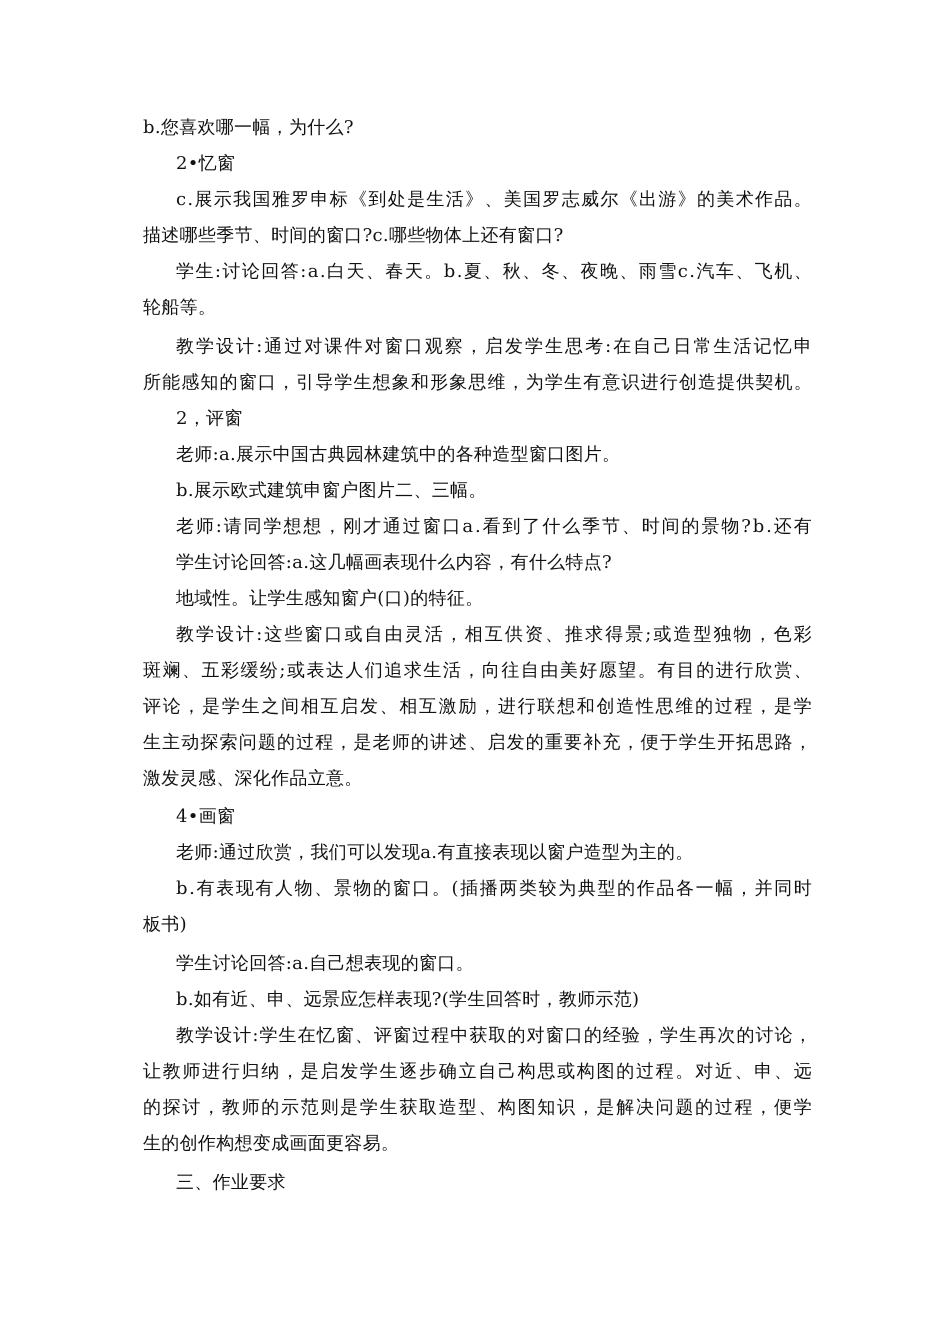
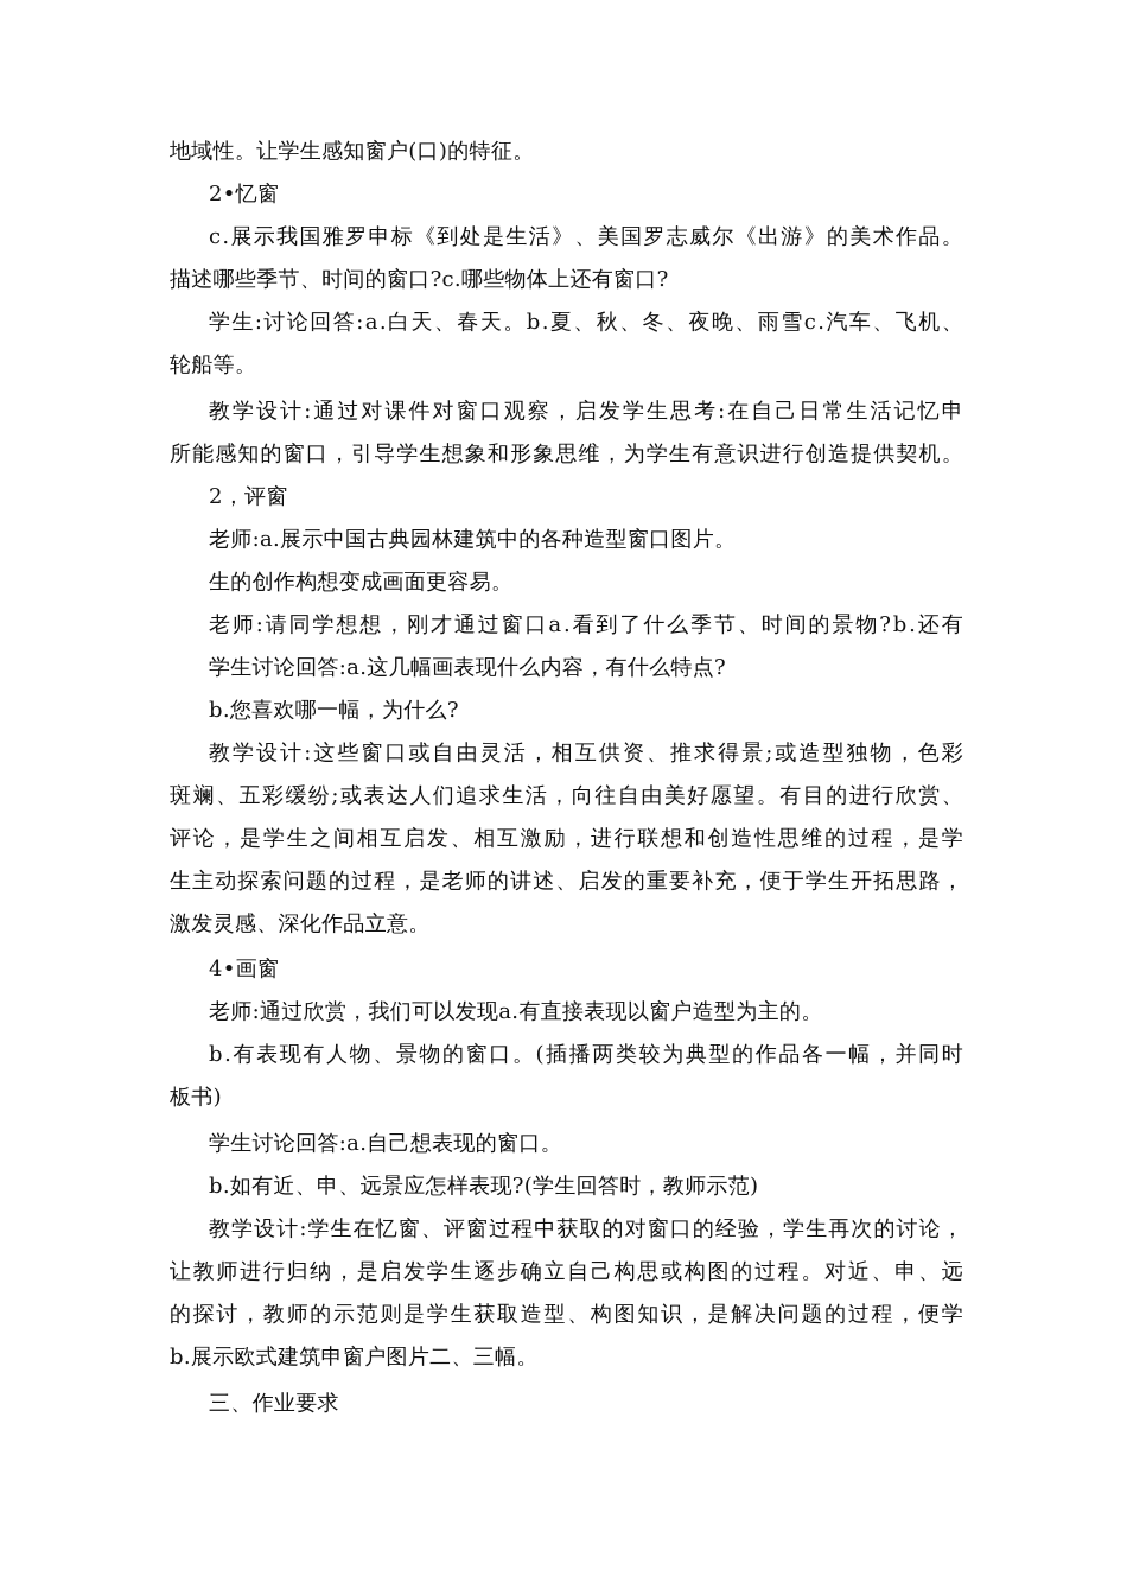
- b.您喜欢哪一幅，为什么?
+ 地域性。让学生感知窗户(口)的特征。
  2•忆窗
  c.展示我国雅罗申标《到处是生活》、美国罗志威尔《出游》的美术作品。
  描述哪些季节、时间的窗口?c.哪些物体上还有窗口?
  学生:讨论回答:a.白天、春天。b.夏、秋、冬、夜晚、雨雪c.汽车、飞机、
  轮船等。
  教学设计:通过对课件对窗口观察，启发学生思考:在自己日常生活记忆申
  所能感知的窗口，引导学生想象和形象思维，为学生有意识进行创造提供契机。
  2，评窗
  老师:a.展示中国古典园林建筑中的各种造型窗口图片。
- b.展示欧式建筑申窗户图片二、三幅。
+ 生的创作构想变成画面更容易。
  老师:请同学想想，刚才通过窗口a.看到了什么季节、时间的景物?b.还有
  学生讨论回答:a.这几幅画表现什么内容，有什么特点?
- 地域性。让学生感知窗户(口)的特征。
+ b.您喜欢哪一幅，为什么?
  教学设计:这些窗口或自由灵活，相互供资、推求得景;或造型独物，色彩
  斑斓、五彩缓纷;或表达人们追求生活，向往自由美好愿望。有目的进行欣赏、
  评论，是学生之间相互启发、相互激励，进行联想和创造性思维的过程，是学
  生主动探索问题的过程，是老师的讲述、启发的重要补充，便于学生开拓思路，
  激发灵感、深化作品立意。
  4•画窗
  老师:通过欣赏，我们可以发现a.有直接表现以窗户造型为主的。
  b.有表现有人物、景物的窗口。(插播两类较为典型的作品各一幅，并同时
  板书)
  学生讨论回答:a.自己想表现的窗口。
  b.如有近、申、远景应怎样表现?(学生回答时，教师示范)
  教学设计:学生在忆窗、评窗过程中获取的对窗口的经验，学生再次的讨论，
  让教师进行归纳，是启发学生逐步确立自己构思或构图的过程。对近、申、远
  的探讨，教师的示范则是学生获取造型、构图知识，是解决问题的过程，便学
- 生的创作构想变成画面更容易。
+ b.展示欧式建筑申窗户图片二、三幅。
  三、作业要求
